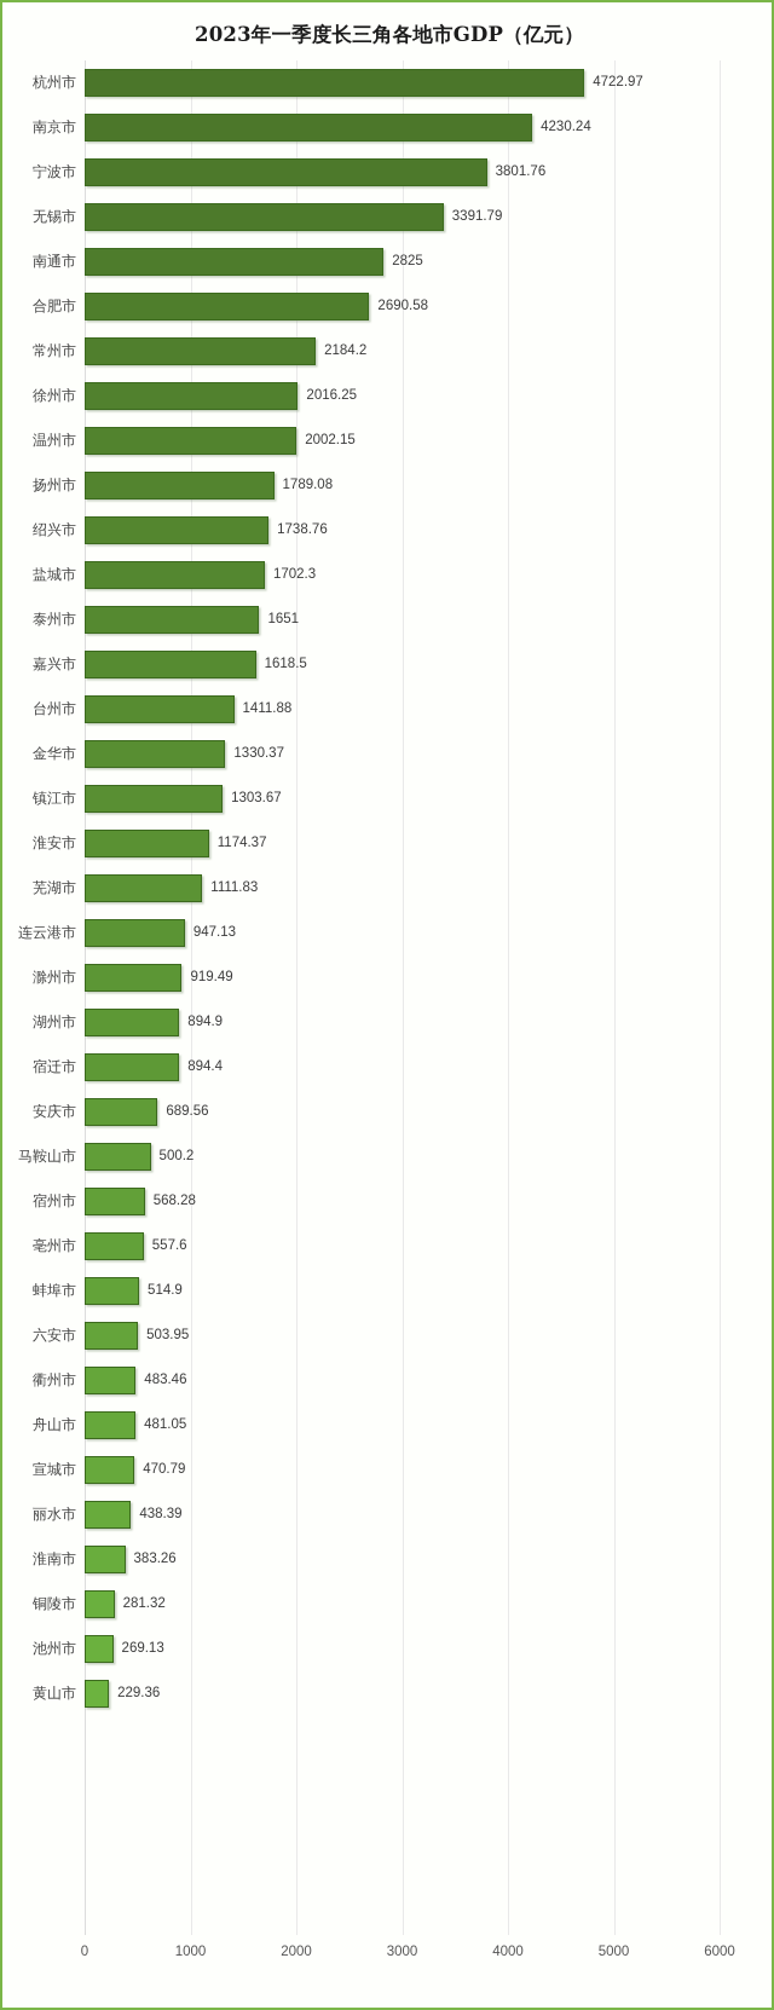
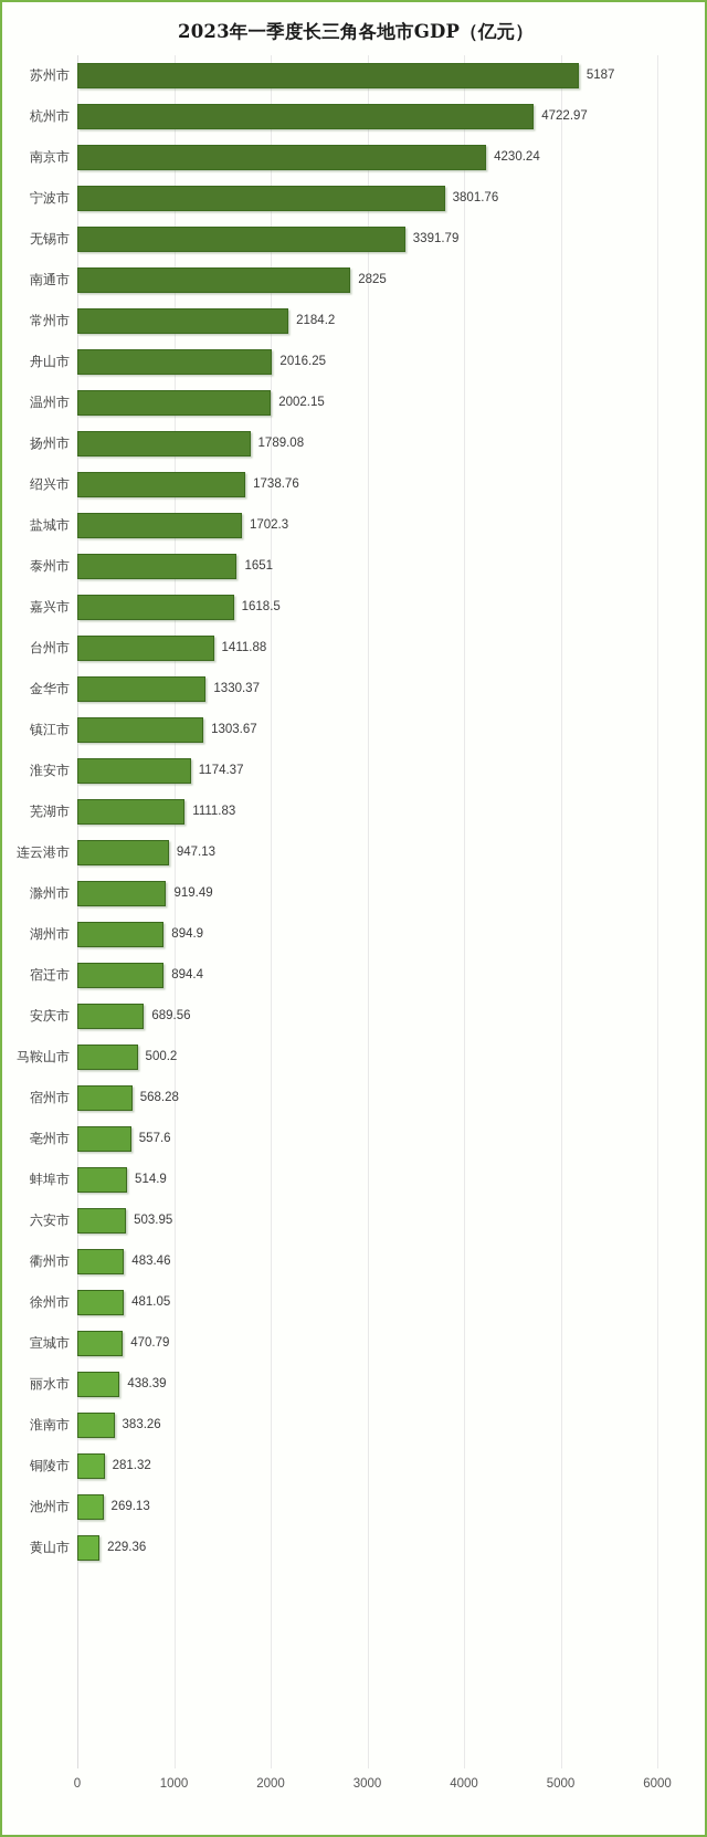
  2023年一季度长三角各地市GDP（亿元）
+ 苏州市
+ 5187
  杭州市
  4722.97
  南京市
  4230.24
  宁波市
  3801.76
  无锡市
  3391.79
  南通市
  2825
- 合肥市
- 2690.58
  常州市
  2184.2
- 徐州市
+ 舟山市
  2016.25
  温州市
  2002.15
  扬州市
  1789.08
  绍兴市
  1738.76
  盐城市
  1702.3
  泰州市
  1651
  嘉兴市
  1618.5
  台州市
  1411.88
  金华市
  1330.37
  镇江市
  1303.67
  淮安市
  1174.37
  芜湖市
  1111.83
  连云港市
  947.13
  滁州市
  919.49
  湖州市
  894.9
  宿迁市
  894.4
  安庆市
  689.56
  马鞍山市
  500.2
  宿州市
  568.28
  亳州市
  557.6
  蚌埠市
  514.9
  六安市
  503.95
  衢州市
  483.46
- 舟山市
+ 徐州市
  481.05
  宣城市
  470.79
  丽水市
  438.39
  淮南市
  383.26
  铜陵市
  281.32
  池州市
  269.13
  黄山市
  229.36
  0
  1000
  2000
  3000
  4000
  5000
  6000
